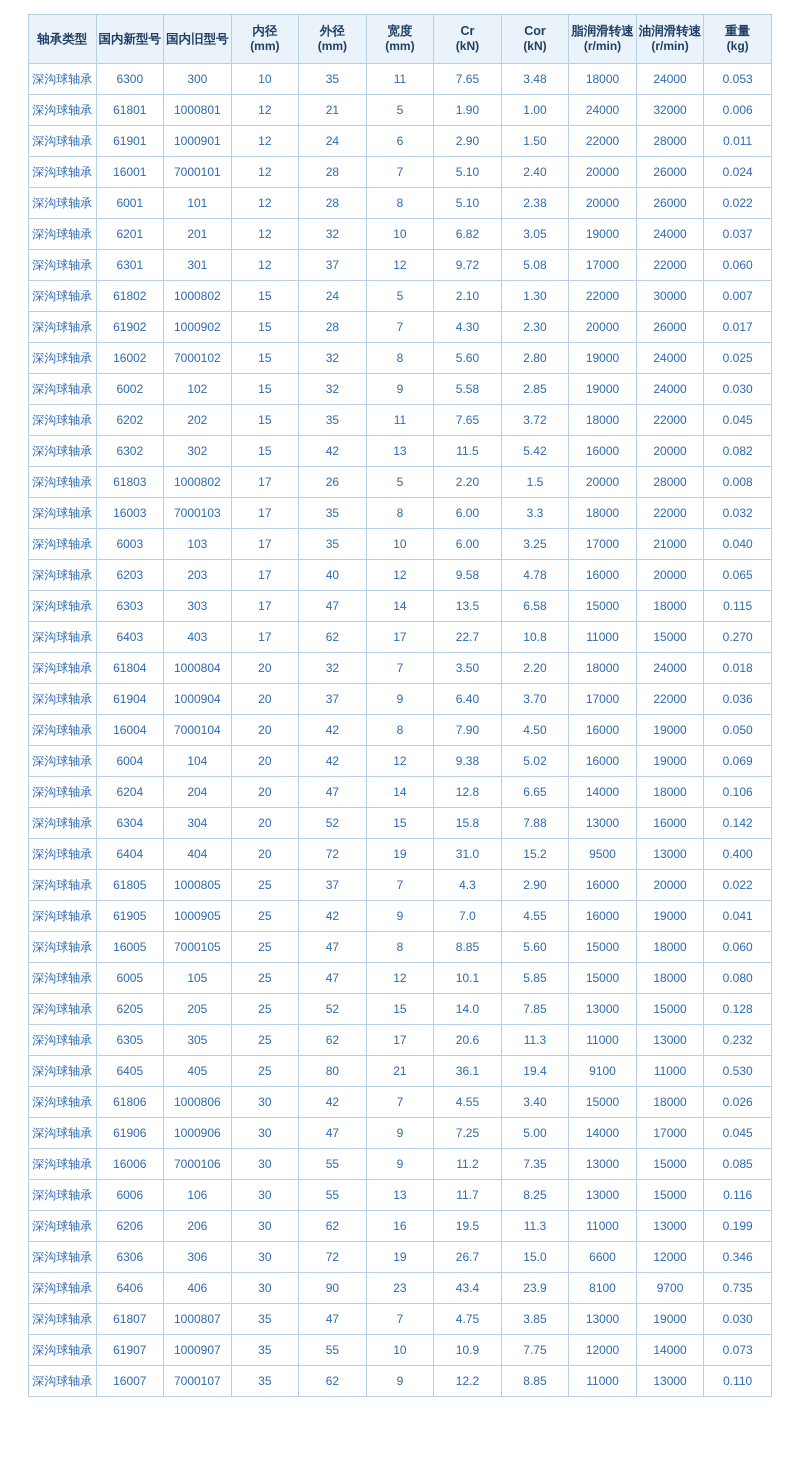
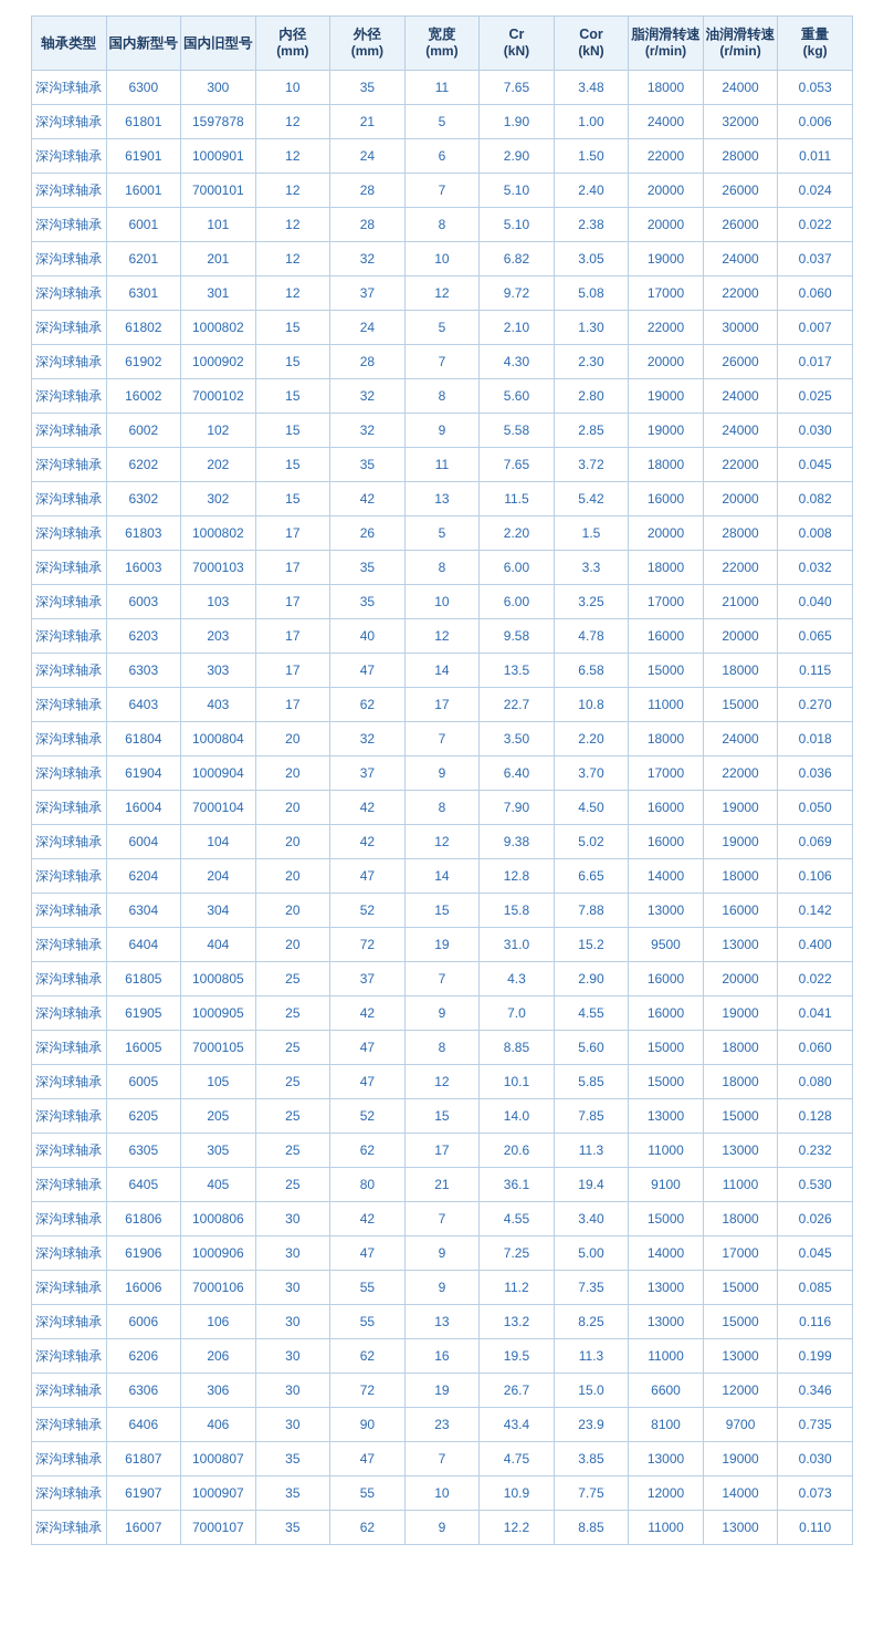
  轴承类型	国内新型号	国内旧型号	内径(mm)	外径(mm)	宽度(mm)	Cr(kN)	Cor(kN)	脂润滑转速(r/min)	油润滑转速(r/min)	重量(kg)
  深沟球轴承	6300	300	10	35	11	7.65	3.48	18000	24000	0.053
- 深沟球轴承	61801	1000801	12	21	5	1.90	1.00	24000	32000	0.006
+ 深沟球轴承	61801	1597878	12	21	5	1.90	1.00	24000	32000	0.006
  深沟球轴承	61901	1000901	12	24	6	2.90	1.50	22000	28000	0.011
  深沟球轴承	16001	7000101	12	28	7	5.10	2.40	20000	26000	0.024
  深沟球轴承	6001	101	12	28	8	5.10	2.38	20000	26000	0.022
  深沟球轴承	6201	201	12	32	10	6.82	3.05	19000	24000	0.037
  深沟球轴承	6301	301	12	37	12	9.72	5.08	17000	22000	0.060
  深沟球轴承	61802	1000802	15	24	5	2.10	1.30	22000	30000	0.007
  深沟球轴承	61902	1000902	15	28	7	4.30	2.30	20000	26000	0.017
  深沟球轴承	16002	7000102	15	32	8	5.60	2.80	19000	24000	0.025
  深沟球轴承	6002	102	15	32	9	5.58	2.85	19000	24000	0.030
  深沟球轴承	6202	202	15	35	11	7.65	3.72	18000	22000	0.045
  深沟球轴承	6302	302	15	42	13	11.5	5.42	16000	20000	0.082
  深沟球轴承	61803	1000802	17	26	5	2.20	1.5	20000	28000	0.008
  深沟球轴承	16003	7000103	17	35	8	6.00	3.3	18000	22000	0.032
  深沟球轴承	6003	103	17	35	10	6.00	3.25	17000	21000	0.040
  深沟球轴承	6203	203	17	40	12	9.58	4.78	16000	20000	0.065
  深沟球轴承	6303	303	17	47	14	13.5	6.58	15000	18000	0.115
  深沟球轴承	6403	403	17	62	17	22.7	10.8	11000	15000	0.270
  深沟球轴承	61804	1000804	20	32	7	3.50	2.20	18000	24000	0.018
  深沟球轴承	61904	1000904	20	37	9	6.40	3.70	17000	22000	0.036
  深沟球轴承	16004	7000104	20	42	8	7.90	4.50	16000	19000	0.050
  深沟球轴承	6004	104	20	42	12	9.38	5.02	16000	19000	0.069
  深沟球轴承	6204	204	20	47	14	12.8	6.65	14000	18000	0.106
  深沟球轴承	6304	304	20	52	15	15.8	7.88	13000	16000	0.142
  深沟球轴承	6404	404	20	72	19	31.0	15.2	9500	13000	0.400
  深沟球轴承	61805	1000805	25	37	7	4.3	2.90	16000	20000	0.022
  深沟球轴承	61905	1000905	25	42	9	7.0	4.55	16000	19000	0.041
  深沟球轴承	16005	7000105	25	47	8	8.85	5.60	15000	18000	0.060
  深沟球轴承	6005	105	25	47	12	10.1	5.85	15000	18000	0.080
  深沟球轴承	6205	205	25	52	15	14.0	7.85	13000	15000	0.128
  深沟球轴承	6305	305	25	62	17	20.6	11.3	11000	13000	0.232
  深沟球轴承	6405	405	25	80	21	36.1	19.4	9100	11000	0.530
  深沟球轴承	61806	1000806	30	42	7	4.55	3.40	15000	18000	0.026
  深沟球轴承	61906	1000906	30	47	9	7.25	5.00	14000	17000	0.045
  深沟球轴承	16006	7000106	30	55	9	11.2	7.35	13000	15000	0.085
- 深沟球轴承	6006	106	30	55	13	11.7	8.25	13000	15000	0.116
+ 深沟球轴承	6006	106	30	55	13	13.2	8.25	13000	15000	0.116
  深沟球轴承	6206	206	30	62	16	19.5	11.3	11000	13000	0.199
  深沟球轴承	6306	306	30	72	19	26.7	15.0	6600	12000	0.346
  深沟球轴承	6406	406	30	90	23	43.4	23.9	8100	9700	0.735
  深沟球轴承	61807	1000807	35	47	7	4.75	3.85	13000	19000	0.030
  深沟球轴承	61907	1000907	35	55	10	10.9	7.75	12000	14000	0.073
  深沟球轴承	16007	7000107	35	62	9	12.2	8.85	11000	13000	0.110
